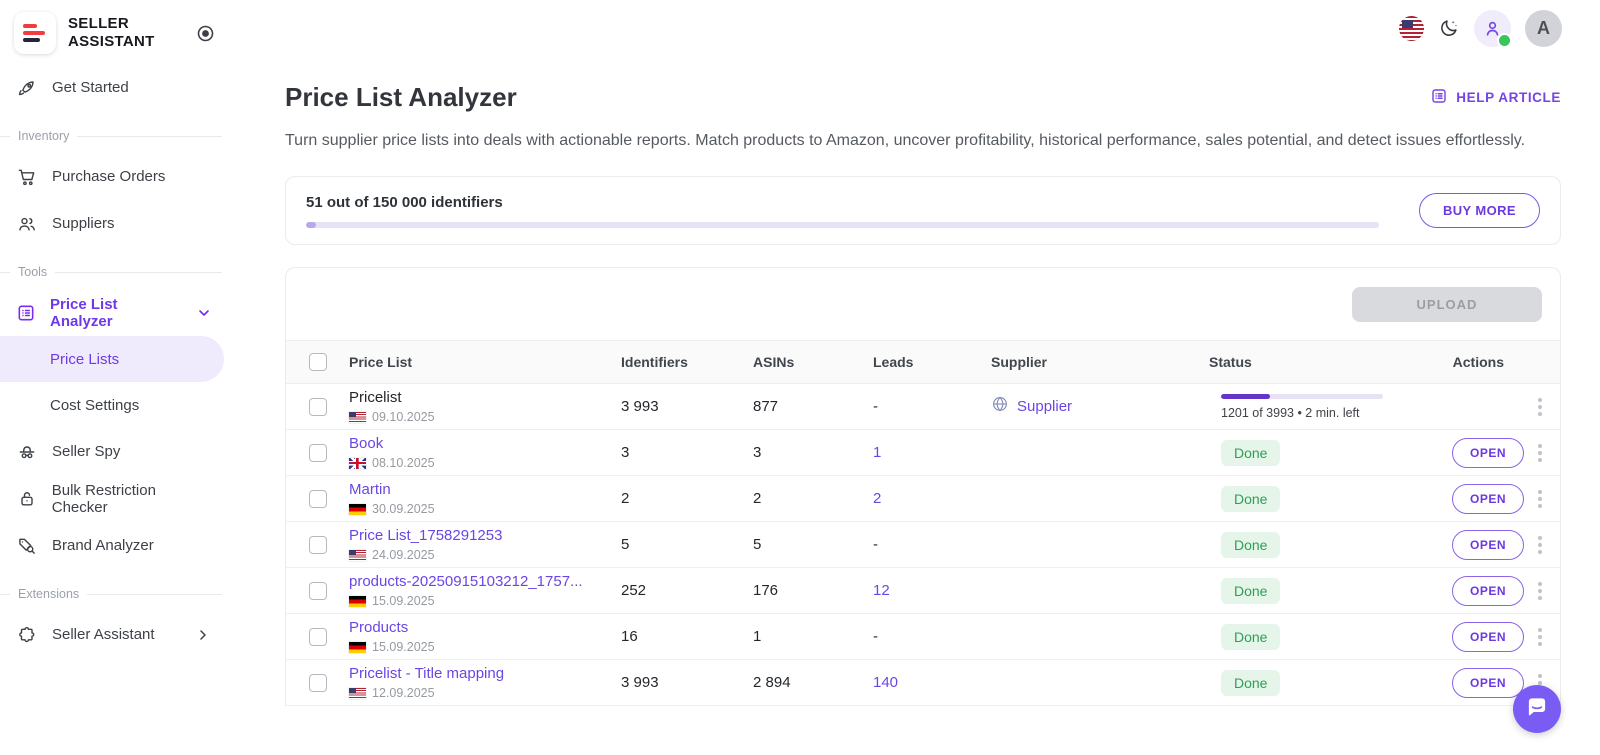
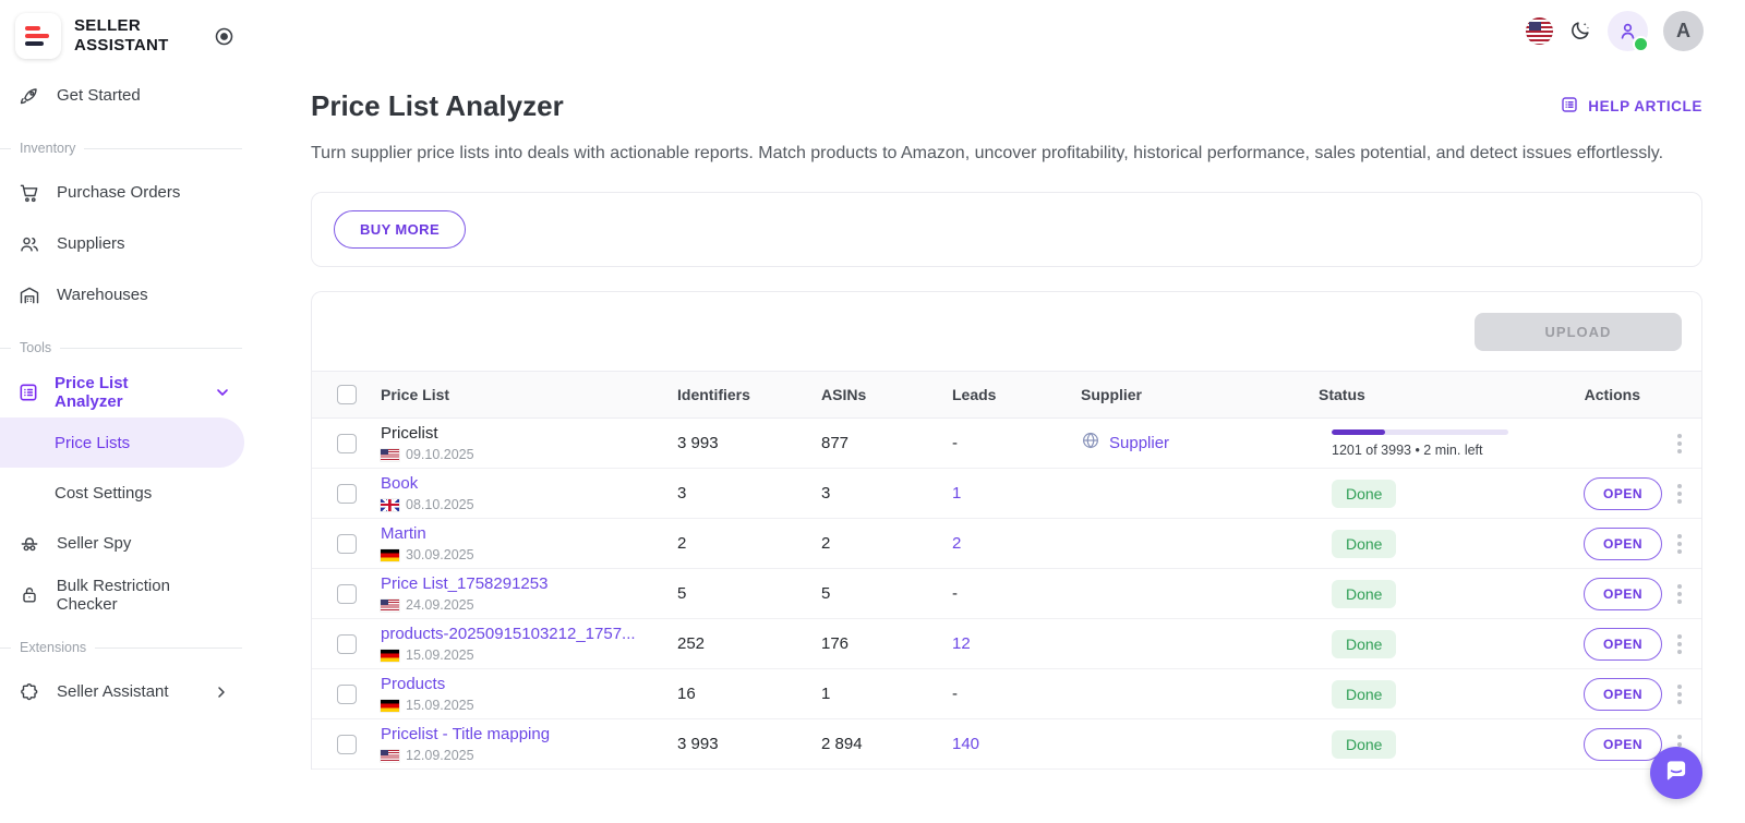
  SELLER
  ASSISTANT
  Get Started
  Inventory
  Purchase Orders
  Suppliers
+ Warehouses
  Tools
  Price List Analyzer
  Price Lists
  Cost Settings
  Seller Spy
  Bulk Restriction Checker
- Brand Analyzer
  Extensions
  Seller Assistant
  A
  Price List Analyzer
  HELP ARTICLE
  Turn supplier price lists into deals with actionable reports. Match products to Amazon, uncover profitability, historical performance, sales potential, and detect issues effortlessly.
- 51 out of 150 000 identifiers
  BUY MORE
  UPLOAD
  Price List
  Identifiers
  ASINs
  Leads
  Supplier
  Status
  Actions
  Pricelist
  09.10.2025
  3 993
  877
  -
  Supplier
  1201 of 3993 • 2 min. left
  Book
  08.10.2025
  3
  3
  1
  Done
  OPEN
  Martin
  30.09.2025
  2
  2
  2
  Done
  OPEN
  Price List_1758291253
  24.09.2025
  5
  5
  -
  Done
  OPEN
  products-20250915103212_1757...
  15.09.2025
  252
  176
  12
  Done
  OPEN
  Products
  15.09.2025
  16
  1
  -
  Done
  OPEN
  Pricelist - Title mapping
  12.09.2025
  3 993
  2 894
  140
  Done
  OPEN
